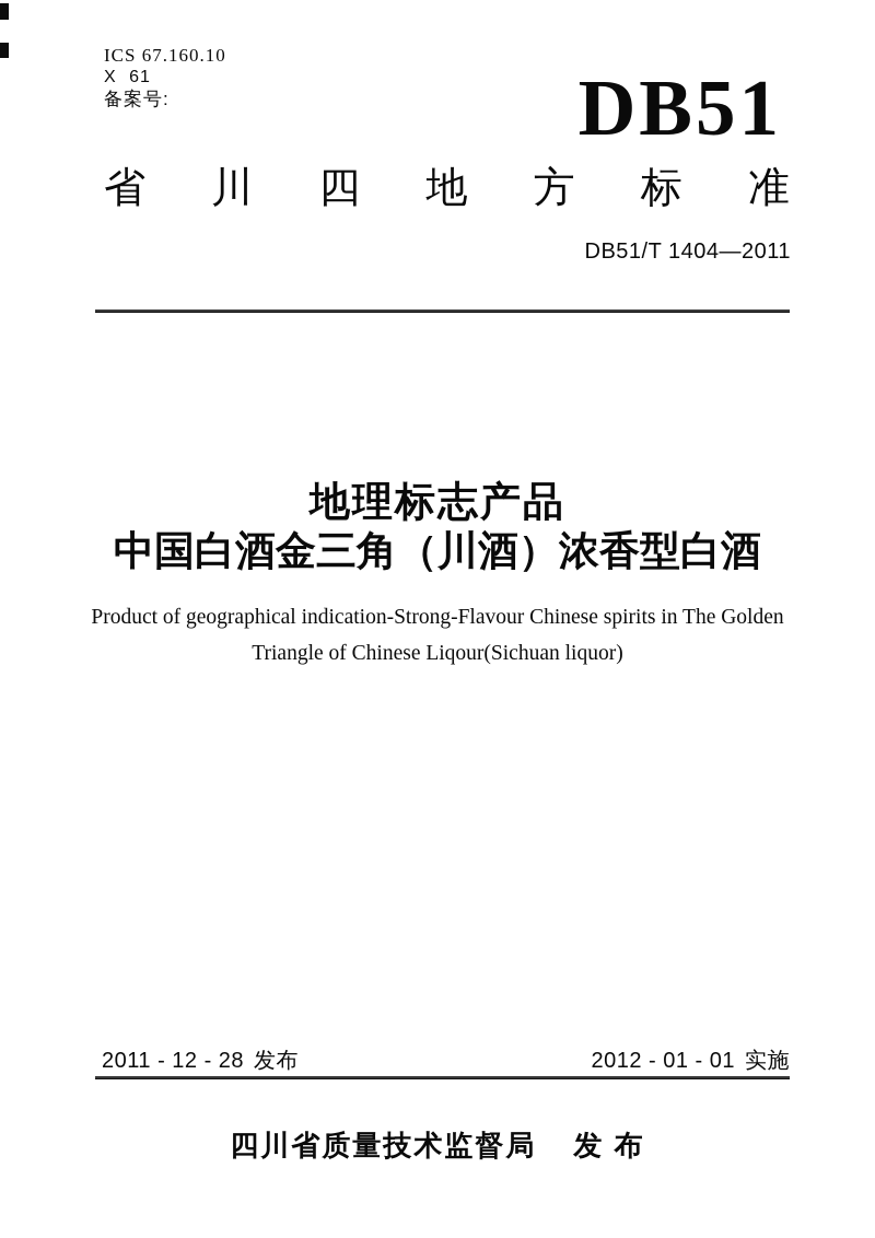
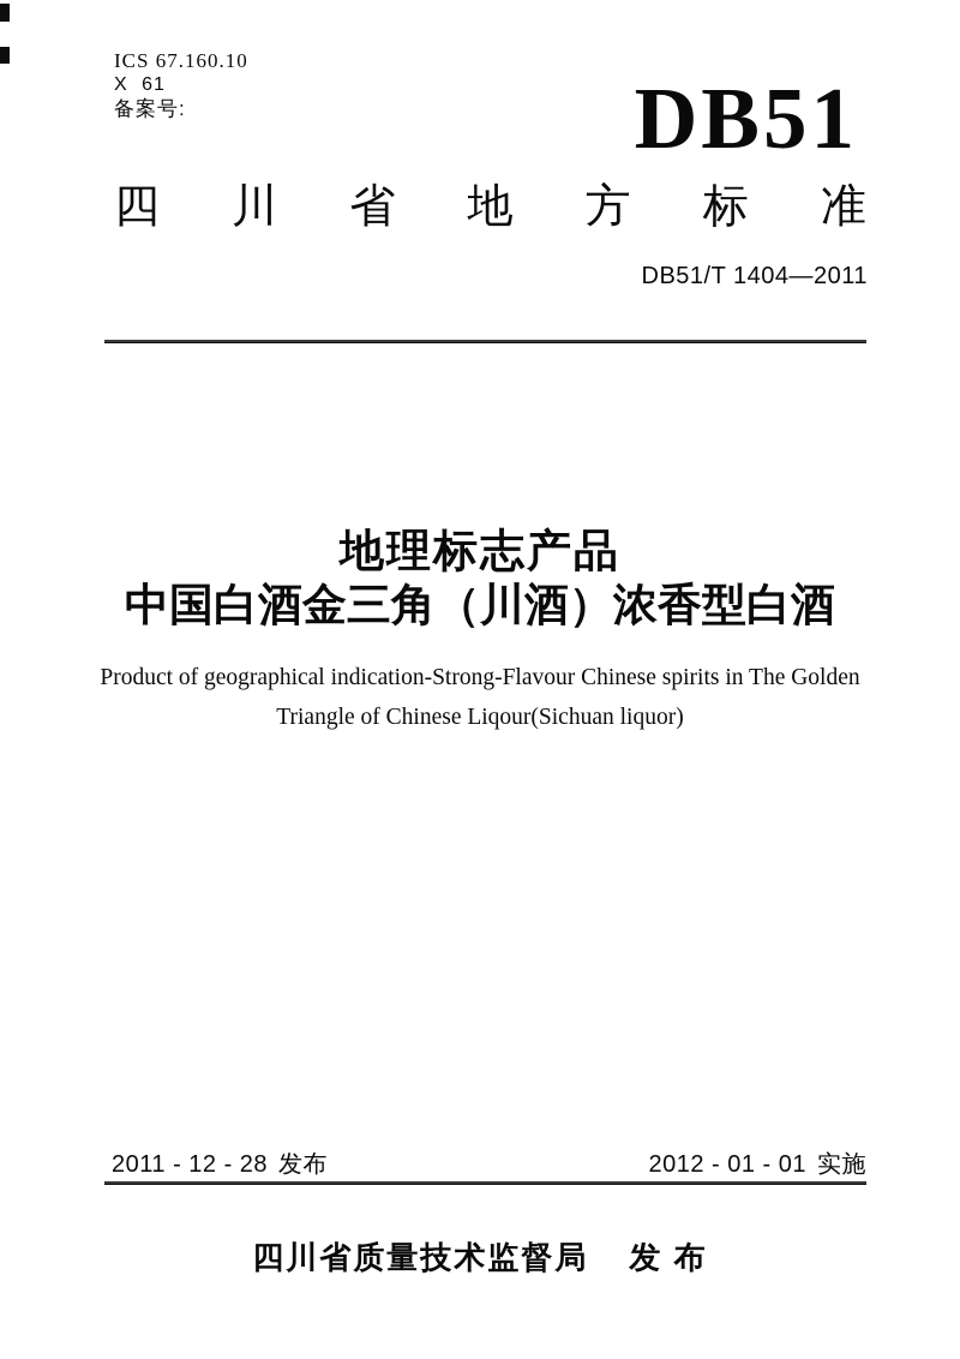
  ICS 67.160.10
  X 61
  备案号:
  DB51
- 省
+ 四
  川
- 四
+ 省
  地
  方
  标
  准
  DB51/T 1404—2011
  地理标志产品
  中国白酒金三角（川酒）浓香型白酒
  Product of geographical indication-Strong-Flavour Chinese spirits in The Golden
  Triangle of Chinese Liqour(Sichuan liquor)
  2011 - 12 - 28 发布
  2012 - 01 - 01 实施
  四川省质量技术监督局
  发 布
